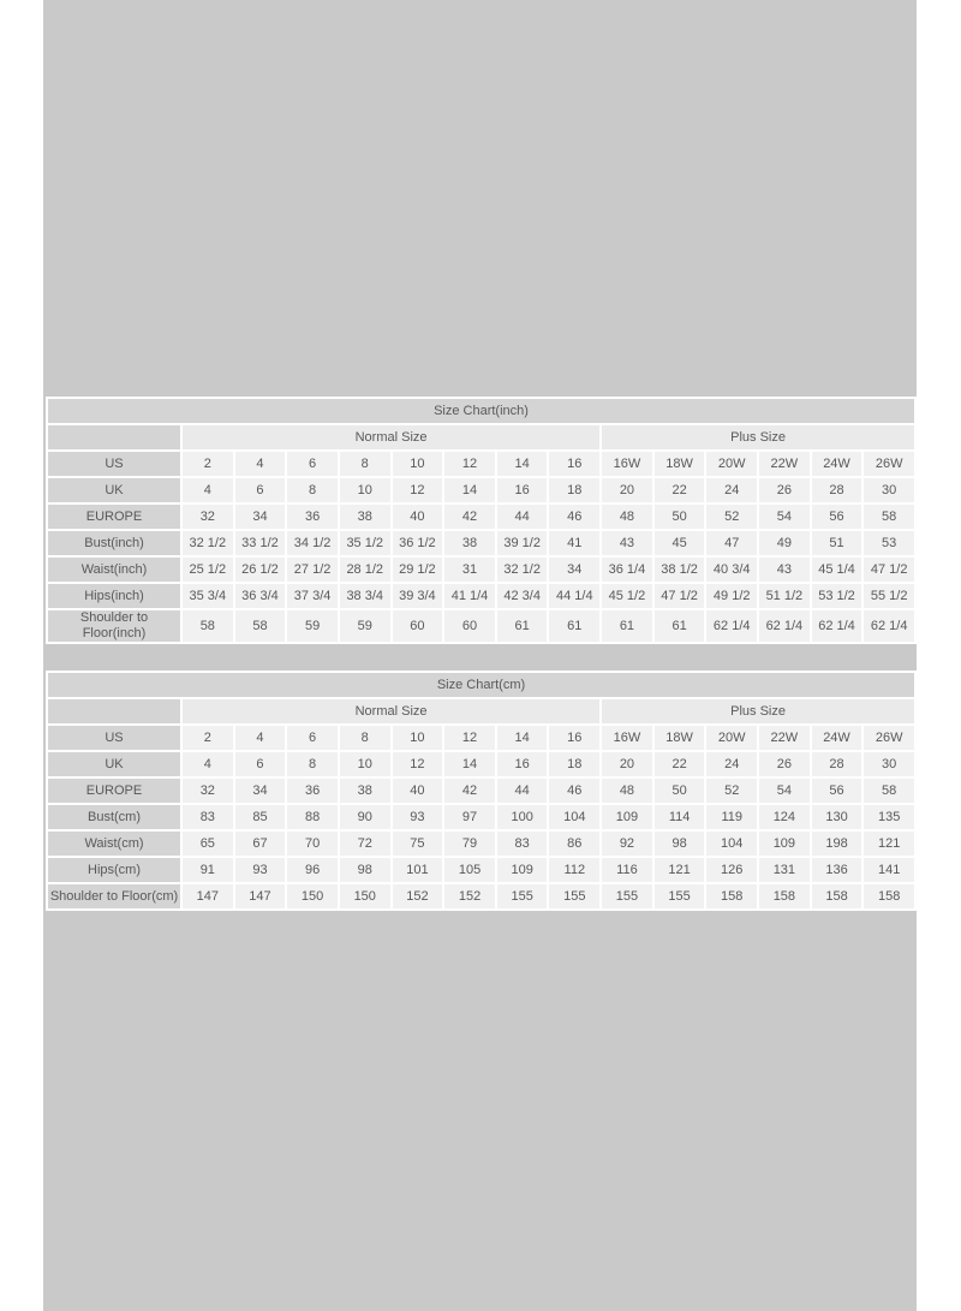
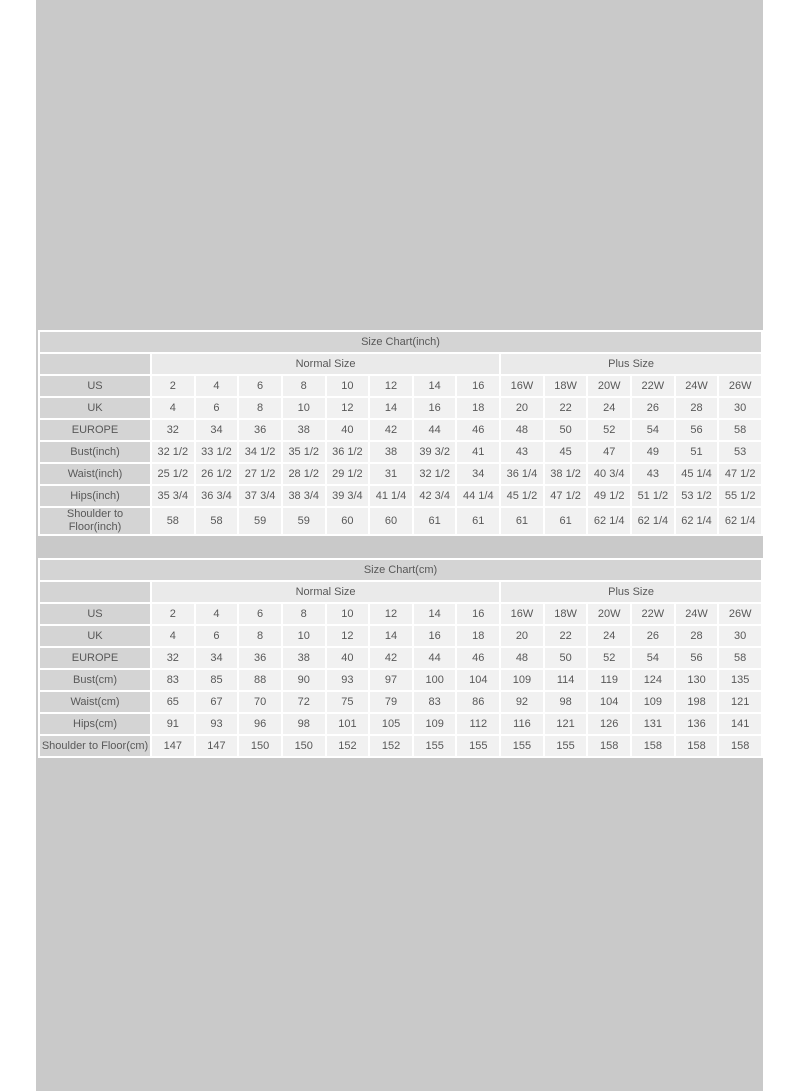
  Size Chart(inch)
  	Normal Size	Plus Size
  US	2	4	6	8	10	12	14	16	16W	18W	20W	22W	24W	26W
  UK	4	6	8	10	12	14	16	18	20	22	24	26	28	30
  EUROPE	32	34	36	38	40	42	44	46	48	50	52	54	56	58
- Bust(inch)	32 1/2	33 1/2	34 1/2	35 1/2	36 1/2	38	39 1/2	41	43	45	47	49	51	53
+ Bust(inch)	32 1/2	33 1/2	34 1/2	35 1/2	36 1/2	38	39 3/2	41	43	45	47	49	51	53
  Waist(inch)	25 1/2	26 1/2	27 1/2	28 1/2	29 1/2	31	32 1/2	34	36 1/4	38 1/2	40 3/4	43	45 1/4	47 1/2
  Hips(inch)	35 3/4	36 3/4	37 3/4	38 3/4	39 3/4	41 1/4	42 3/4	44 1/4	45 1/2	47 1/2	49 1/2	51 1/2	53 1/2	55 1/2
  Shoulder to Floor(inch)	58	58	59	59	60	60	61	61	61	61	62 1/4	62 1/4	62 1/4	62 1/4
  Size Chart(cm)
  	Normal Size	Plus Size
  US	2	4	6	8	10	12	14	16	16W	18W	20W	22W	24W	26W
  UK	4	6	8	10	12	14	16	18	20	22	24	26	28	30
  EUROPE	32	34	36	38	40	42	44	46	48	50	52	54	56	58
  Bust(cm)	83	85	88	90	93	97	100	104	109	114	119	124	130	135
  Waist(cm)	65	67	70	72	75	79	83	86	92	98	104	109	198	121
  Hips(cm)	91	93	96	98	101	105	109	112	116	121	126	131	136	141
  Shoulder to Floor(cm)	147	147	150	150	152	152	155	155	155	155	158	158	158	158
